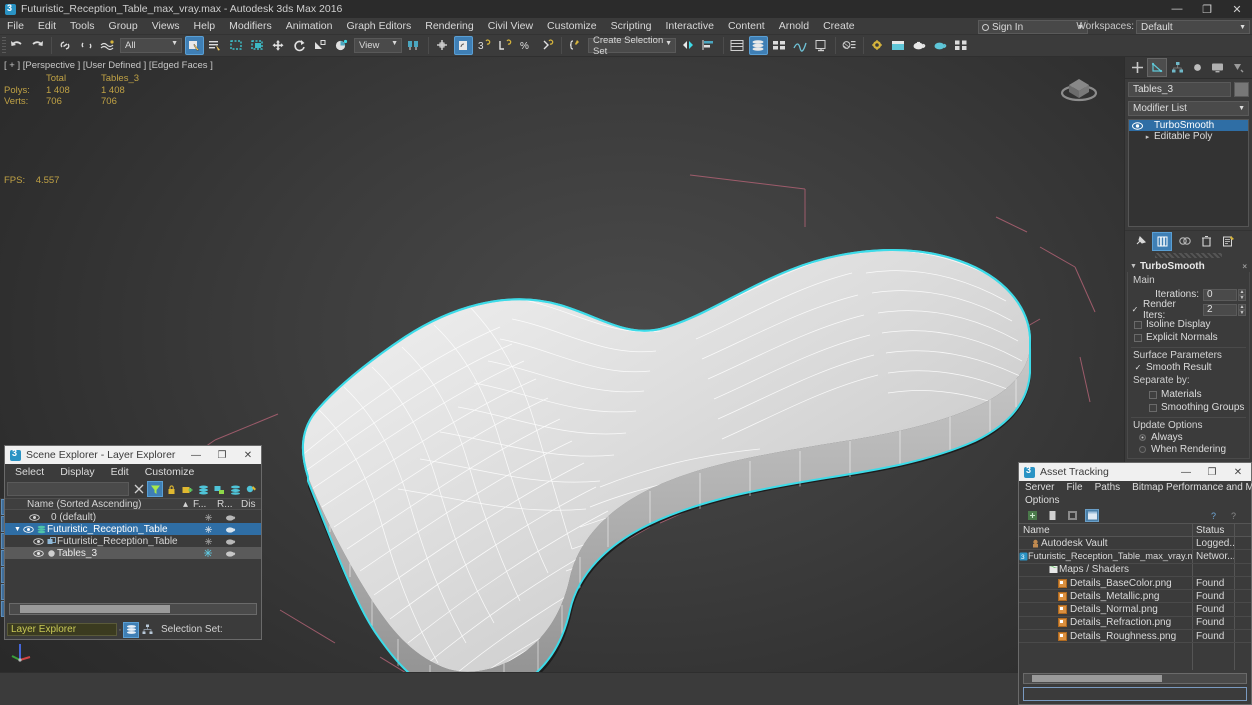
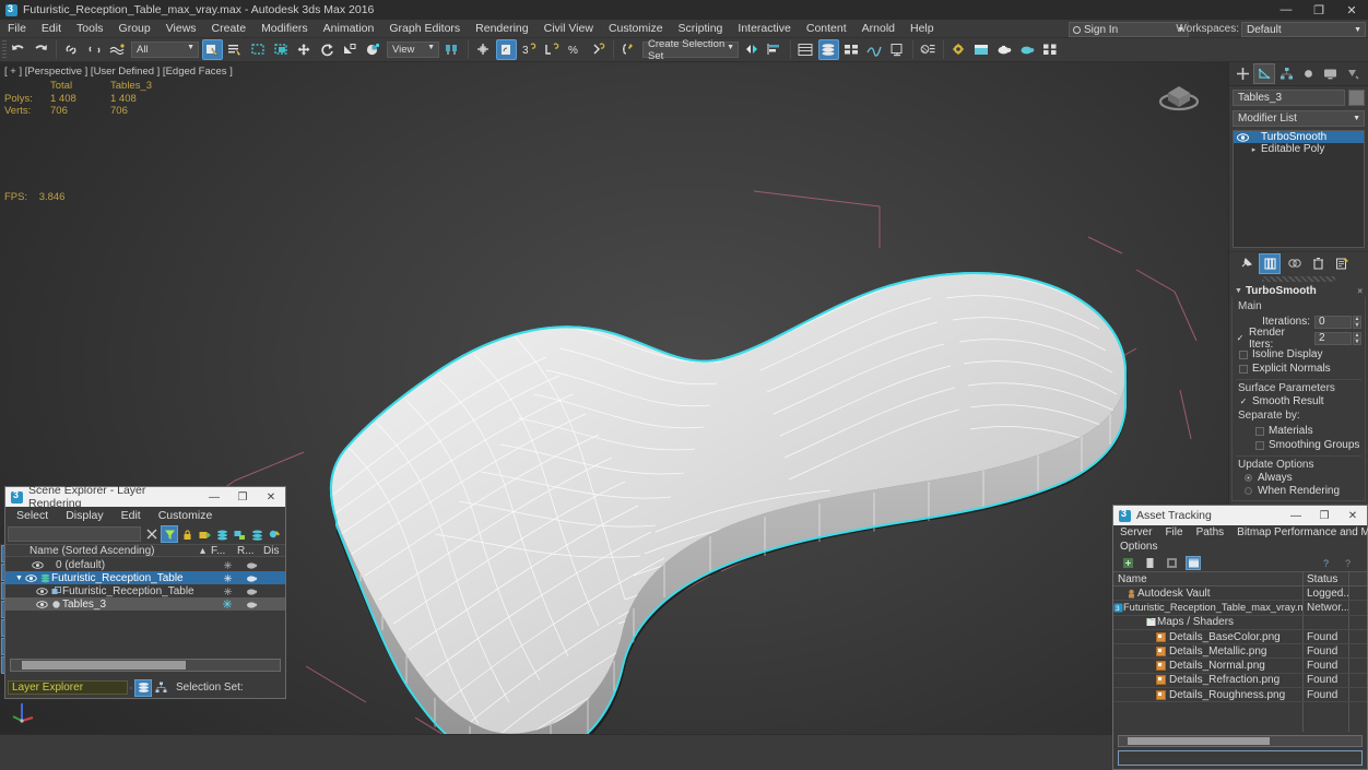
  Futuristic_Reception_Table_max_vray.max - Autodesk 3ds Max 2016
  —
  ❐
  ✕
  File
  Edit
  Tools
  Group
  Views
- Help
+ Create
  Modifiers
  Animation
  Graph Editors
  Rendering
  Civil View
  Customize
  Scripting
  Interactive
  Content
  Arnold
- Create
+ Help
  Sign In
  Workspaces:
  Default
  All
  View
  3
  %
  Create Selection Set
  [ + ] [Perspective ] [User Defined ] [Edged Faces ]
  	Total	Tables_3
  Polys:	1 408	1 408
  Verts:	706	706
- FPS: 4.557
+ FPS: 3.846
  Tables_3
  Modifier List
  TurboSmooth
  Editable Poly
  TurboSmooth
  ×
  Main
  Iterations:
  0
  Render Iters:
  2
  Isoline Display
  Explicit Normals
  Surface Parameters
  Smooth Result
  Separate by:
  Materials
  Smoothing Groups
  Update Options
  Always
  When Rendering
- Scene Explorer - Layer Explorer
+ Scene Explorer - Layer Rendering
  —
  ❐
  ✕
  Select
  Display
  Edit
  Customize
  Name (Sorted Ascending)
  ▴
  F...
  R...
  Dis
  0 (default)
  Futuristic_Reception_Table
  Futuristic_Reception_Table
  Tables_3
  Layer Explorer
  ·
  Selection Set:
  Asset Tracking
  —
  ❐
  ✕
  Server
  File
  Paths
  Bitmap Performance and M
  Options
  ?
  ?
  Name
  Status
  Autodesk Vault
  Logged..
  Futuristic_Reception_Table_max_vray.m
  Networ...
  Maps / Shaders
  Details_BaseColor.png
  Found
  Details_Metallic.png
  Found
  Details_Normal.png
  Found
  Details_Refraction.png
  Found
  Details_Roughness.png
  Found
